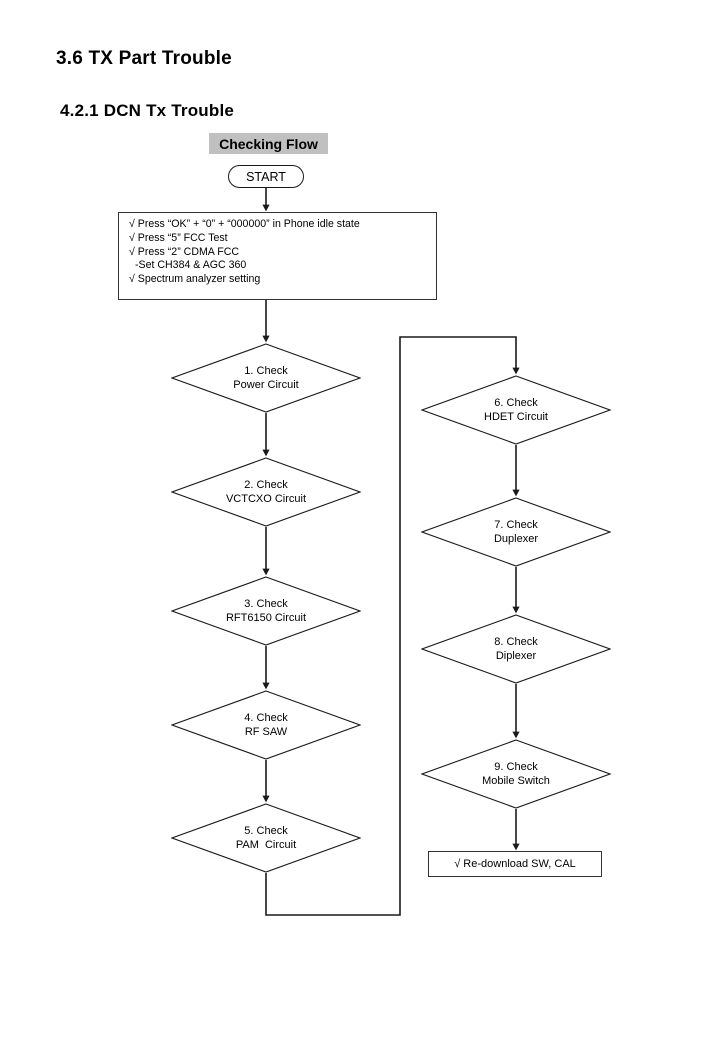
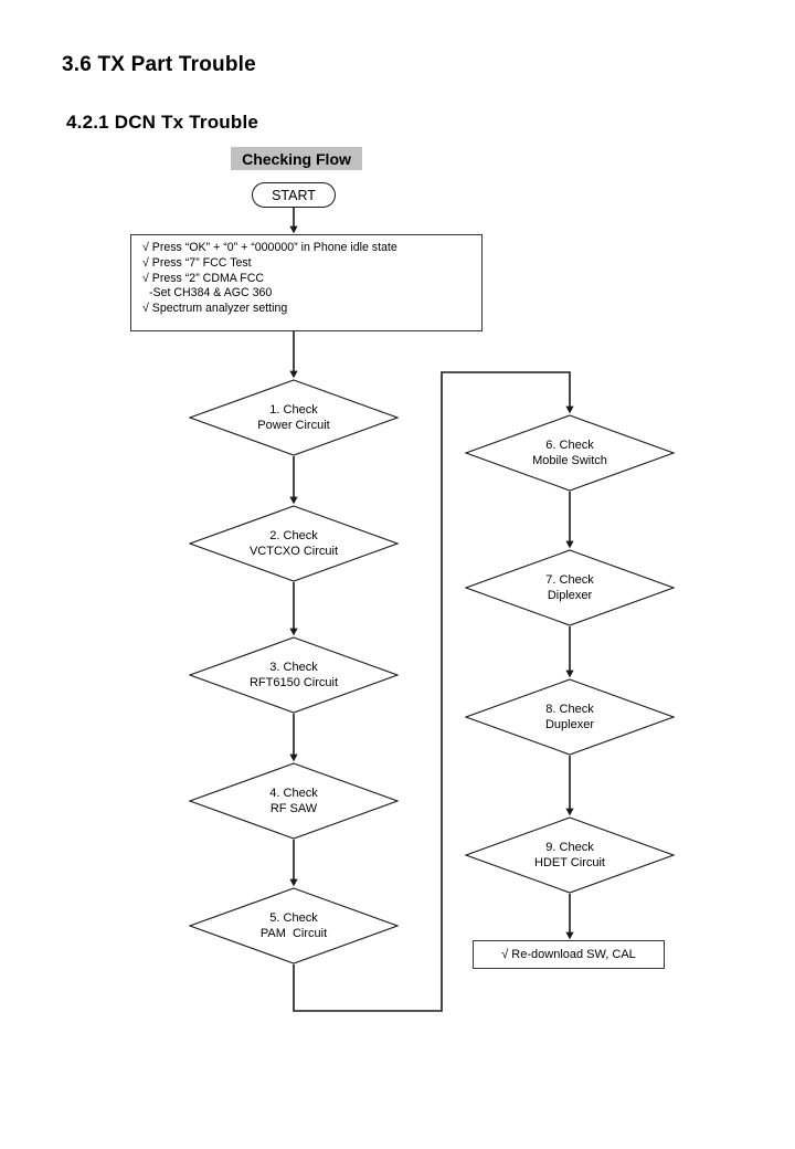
  3.6 TX Part Trouble
  4.2.1 DCN Tx Trouble
  Checking Flow
  START
  √ Press “OK” + “0” + “000000” in Phone idle state
- √ Press “5” FCC Test
+ √ Press “7” FCC Test
  √ Press “2” CDMA FCC
  -Set CH384 & AGC 360
  √ Spectrum analyzer setting
  1. Check
  Power Circuit
  2. Check
  VCTCXO Circuit
  3. Check
  RFT6150 Circuit
  4. Check
  RF SAW
  5. Check
  PAM Circuit
  6. Check
- HDET Circuit
+ Mobile Switch
  7. Check
- Duplexer
+ Diplexer
  8. Check
- Diplexer
+ Duplexer
  9. Check
- Mobile Switch
+ HDET Circuit
  √ Re-download SW, CAL
